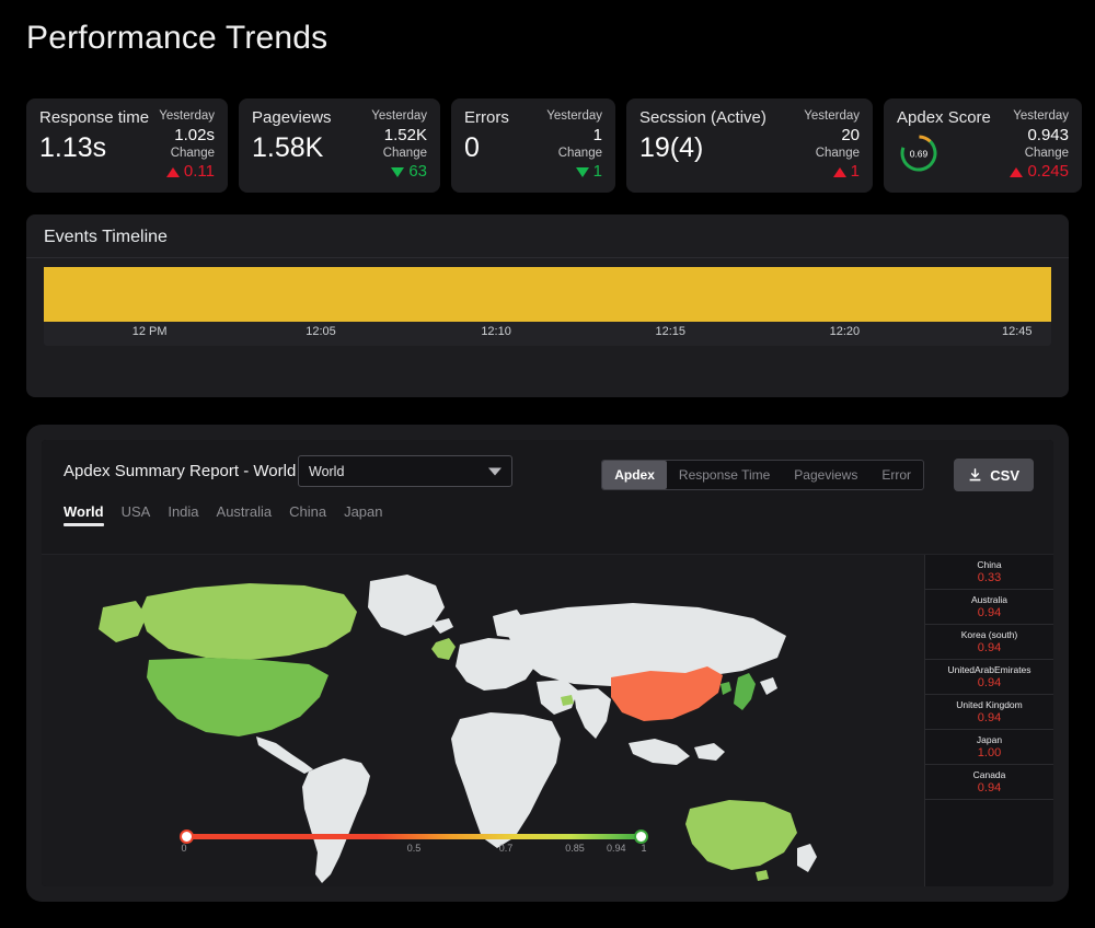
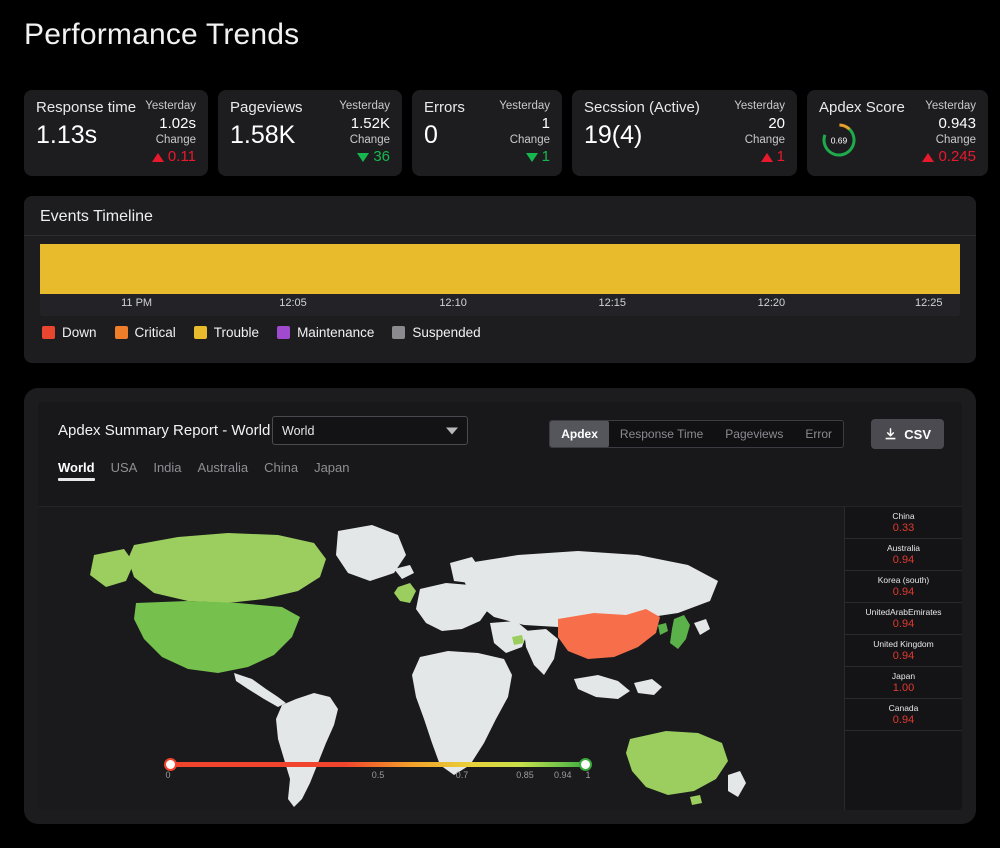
  Performance Trends
  Response time
  1.13s
  Yesterday
  1.02s
  Change
  0.11
  Pageviews
  1.58K
  Yesterday
  1.52K
  Change
- 63
+ 36
  Errors
  0
  Yesterday
  1
  Change
  1
  Secssion (Active)
  19(4)
  Yesterday
  20
  Change
  1
  Apdex Score
  0.69
  Yesterday
  0.943
  Change
  0.245
  Events Timeline
- 12 PM
+ 11 PM
  12:05
  12:10
  12:15
  12:20
- 12:45
+ 12:25
+ Down
+ Critical
+ Trouble
+ Maintenance
+ Suspended
  Apdex Summary Report - World
  World
  World
  USA
  India
  Australia
  China
  Japan
  Apdex
  Response Time
  Pageviews
  Error
  CSV
  0
  0.5
  0.7
  0.85
  0.94
  1
  China
  0.33
  Australia
  0.94
  Korea (south)
  0.94
  UnitedArabEmirates
  0.94
  United Kingdom
  0.94
  Japan
  1.00
  Canada
  0.94
